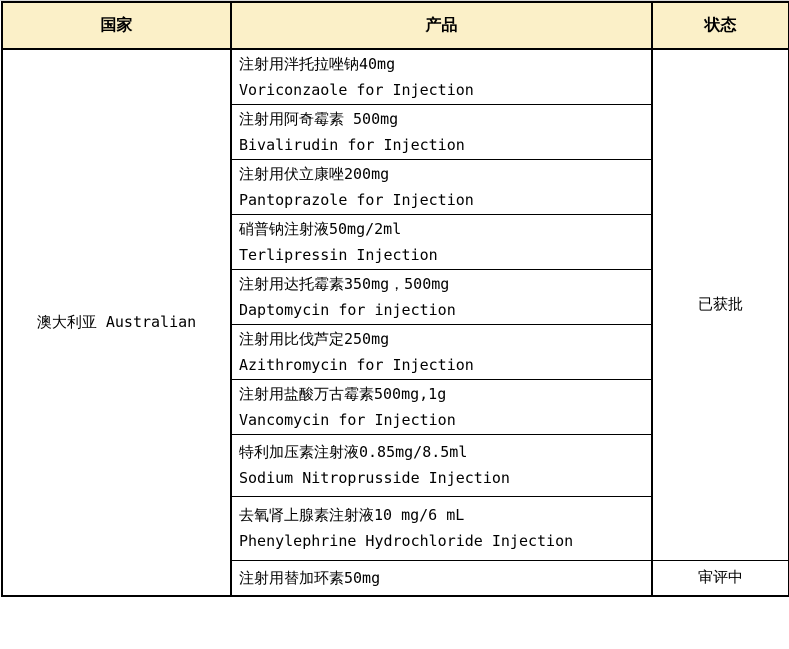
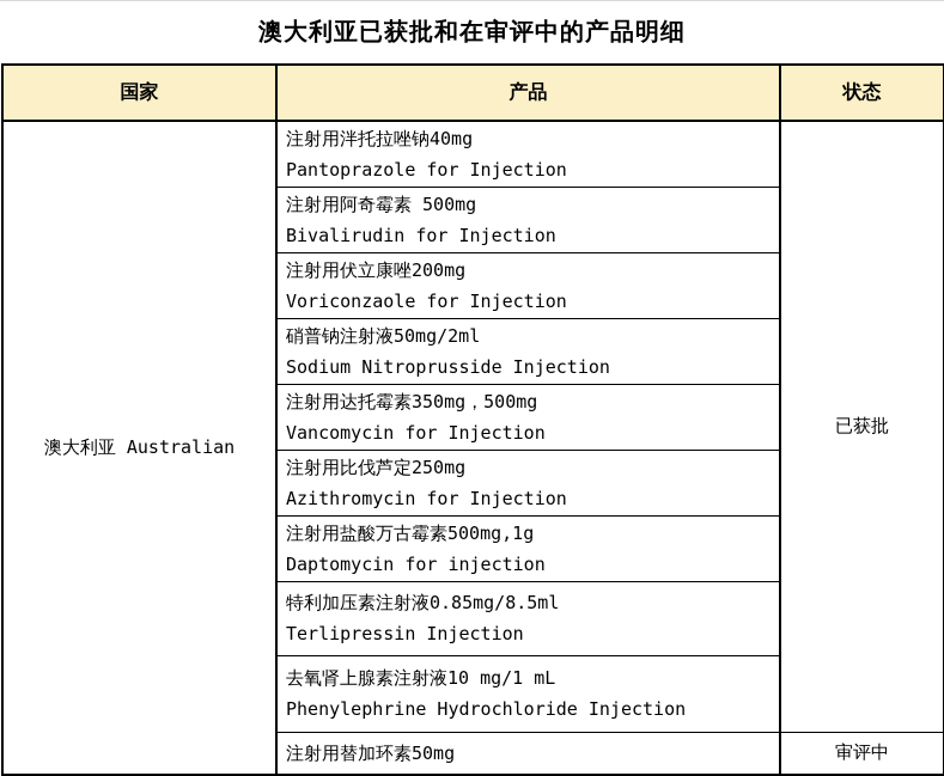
+ 澳大利亚已获批和在审评中的产品明细
  国家	产品	状态
- 澳大利亚 Australian	注射用泮托拉唑钠40mg Voriconzaole for Injection	已获批
+ 澳大利亚 Australian	注射用泮托拉唑钠40mg Pantoprazole for Injection	已获批
  注射用阿奇霉素 500mg Bivalirudin for Injection
- 注射用伏立康唑200mg Pantoprazole for Injection
+ 注射用伏立康唑200mg Voriconzaole for Injection
- 硝普钠注射液50mg/2ml Terlipressin Injection
+ 硝普钠注射液50mg/2ml Sodium Nitroprusside Injection
- 注射用达托霉素350mg，500mg Daptomycin for injection
+ 注射用达托霉素350mg，500mg Vancomycin for Injection
  注射用比伐芦定250mg Azithromycin for Injection
- 注射用盐酸万古霉素500mg,1g Vancomycin for Injection
+ 注射用盐酸万古霉素500mg,1g Daptomycin for injection
- 特利加压素注射液0.85mg/8.5ml Sodium Nitroprusside Injection
+ 特利加压素注射液0.85mg/8.5ml Terlipressin Injection
- 去氧肾上腺素注射液10 mg/6 mL Phenylephrine Hydrochloride Injection
+ 去氧肾上腺素注射液10 mg/1 mL Phenylephrine Hydrochloride Injection
  注射用替加环素50mg	审评中
